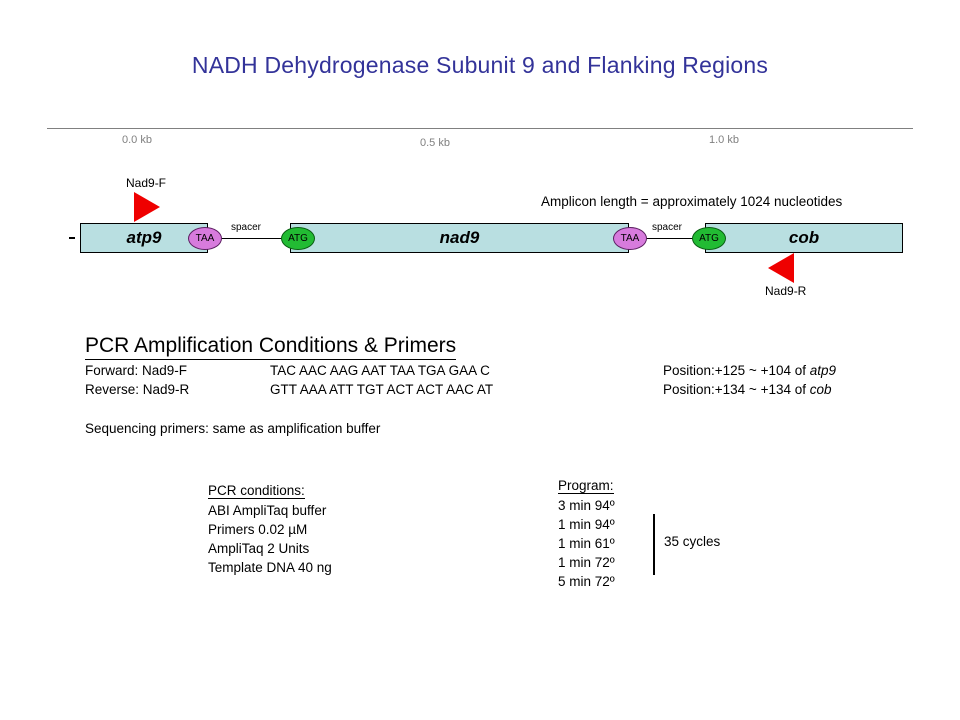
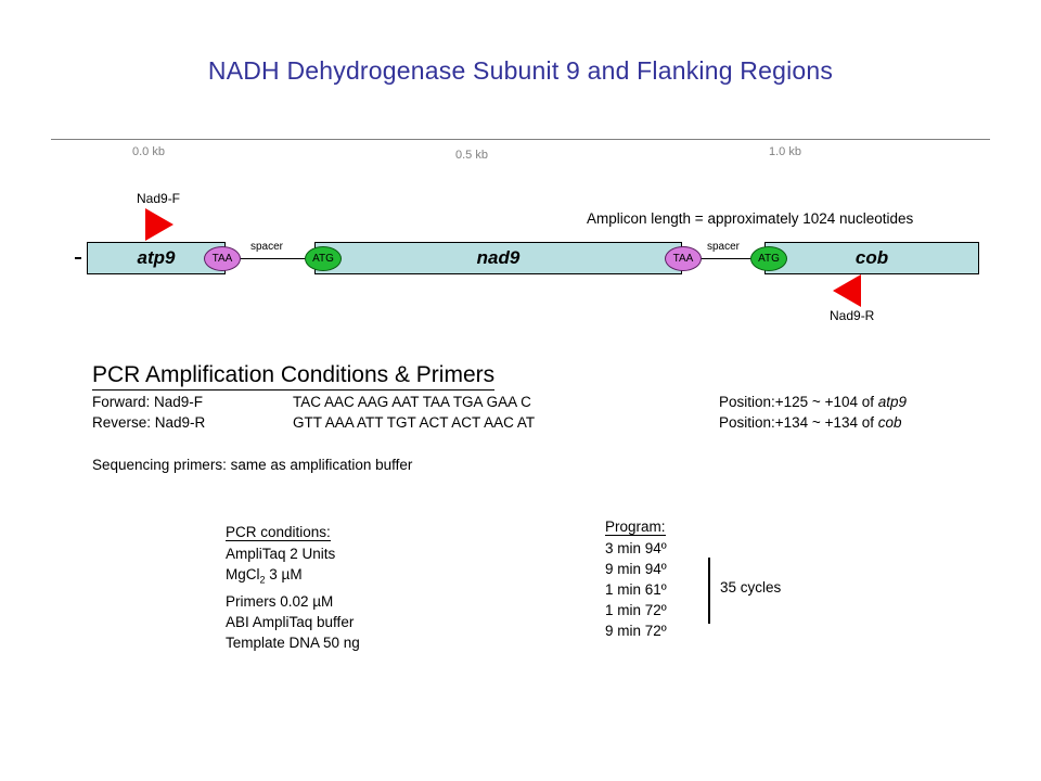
  NADH Dehydrogenase Subunit 9 and Flanking Regions
  0.0 kb
  0.5 kb
  1.0 kb
  atp9
  nad9
  cob
  TAA
  ATG
  TAA
  ATG
  spacer
  spacer
  Nad9-F
  Nad9-R
  Amplicon length = approximately 1024 nucleotides
  PCR Amplification Conditions & Primers
  Forward: Nad9-F
  Reverse: Nad9-R
  TAC AAC AAG AAT TAA TGA GAA C
  GTT AAA ATT TGT ACT ACT AAC AT
  Position:+125 ~ +104 of atp9
  Position:+134 ~ +134 of cob
  Sequencing primers: same as amplification buffer
  PCR conditions:
- ABI AmpliTaq buffer
+ AmpliTaq 2 Units
+ MgCl2 3 µM
  Primers 0.02 µM
- AmpliTaq 2 Units
+ ABI AmpliTaq buffer
- Template DNA 40 ng
+ Template DNA 50 ng
  Program:
  3 min 94º
- 1 min 94º
+ 9 min 94º
  1 min 61º
  1 min 72º
- 5 min 72º
+ 9 min 72º
  35 cycles
